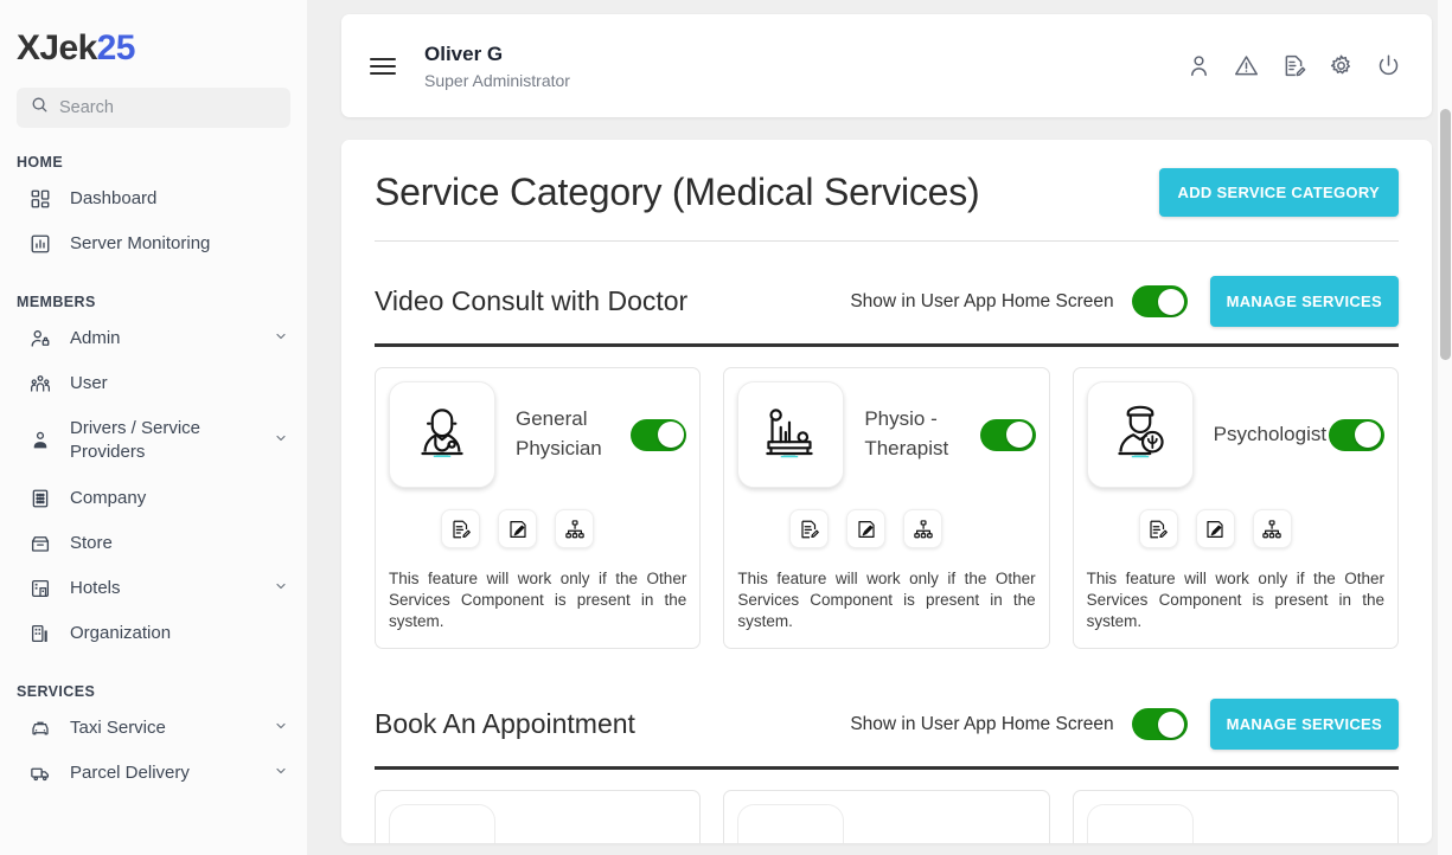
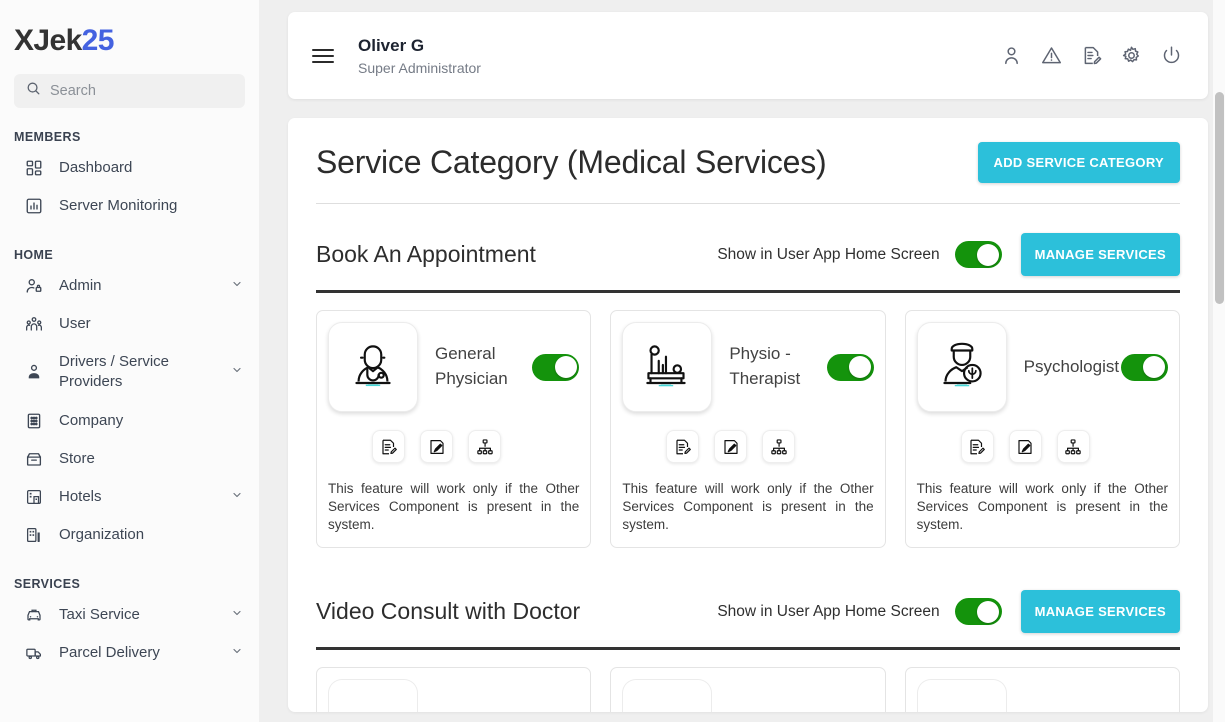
  XJek25
  Search
- HOME
+ MEMBERS
  Dashboard
  Server Monitoring
- MEMBERS
+ HOME
  Admin
  User
  Drivers / Service Providers
  Company
  Store
  Hotels
  Organization
  SERVICES
  Taxi Service
  Parcel Delivery
  Oliver G
  Super Administrator
  Service Category (Medical Services)
  ADD SERVICE CATEGORY
- Video Consult with Doctor
+ Book An Appointment
  Show in User App Home Screen
  MANAGE SERVICES
  General Physician
  This feature will work only if the Other Services Component is present in the system.
  Physio - Therapist
  This feature will work only if the Other Services Component is present in the system.
  Psychologist
  This feature will work only if the Other Services Component is present in the system.
- Book An Appointment
+ Video Consult with Doctor
  Show in User App Home Screen
  MANAGE SERVICES
